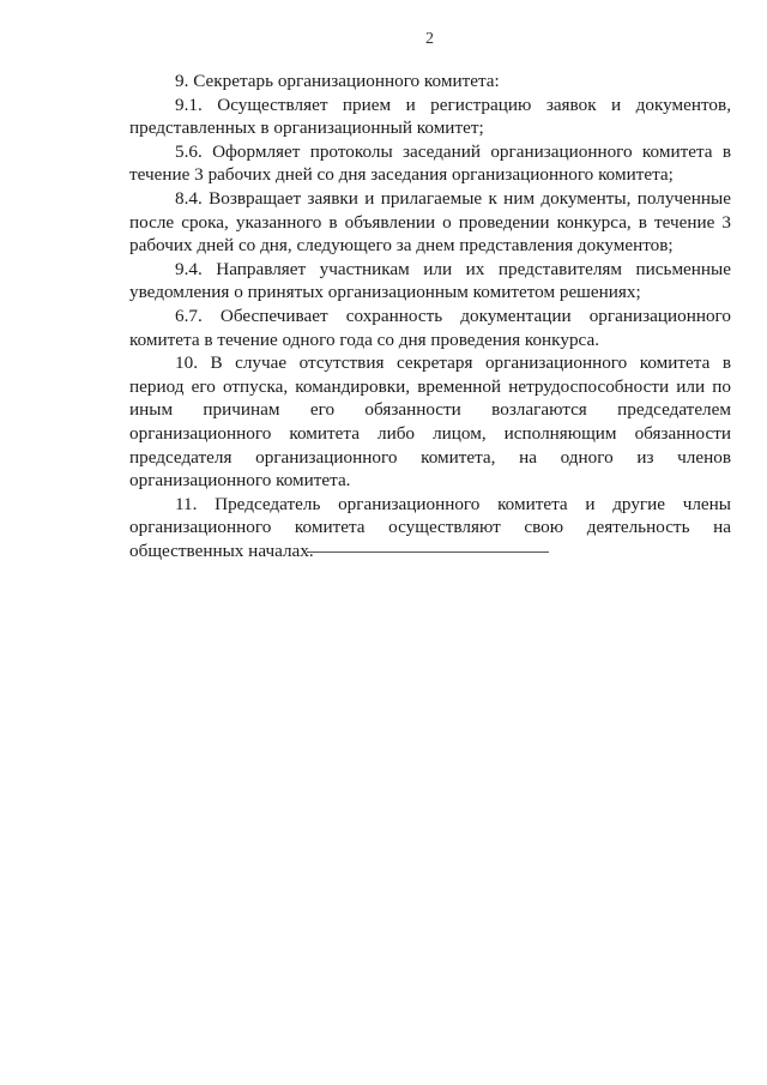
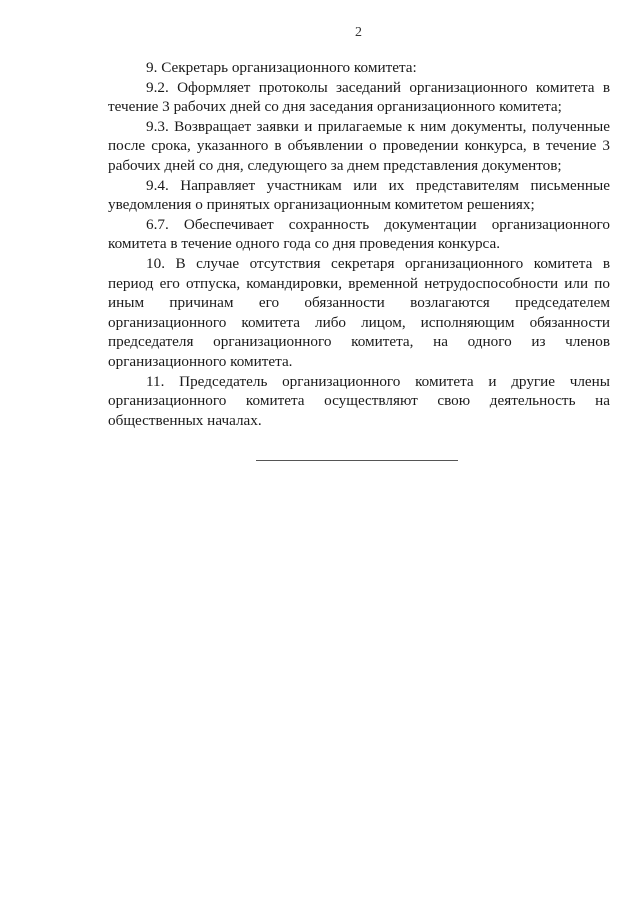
  2
  9. Секретарь организационного комитета:
- 9.1. Осуществляет прием и регистрацию заявок и документов, представленных в организационный комитет;
- 5.6. Оформляет протоколы заседаний организационного комитета в течение 3 рабочих дней со дня заседания организационного комитета;
+ 9.2. Оформляет протоколы заседаний организационного комитета в течение 3 рабочих дней со дня заседания организационного комитета;
- 8.4. Возвращает заявки и прилагаемые к ним документы, полученные после срока, указанного в объявлении о проведении конкурса, в течение 3 рабочих дней со дня, следующего за днем представления документов;
+ 9.3. Возвращает заявки и прилагаемые к ним документы, полученные после срока, указанного в объявлении о проведении конкурса, в течение 3 рабочих дней со дня, следующего за днем представления документов;
  9.4. Направляет участникам или их представителям письменные уведомления о принятых организационным комитетом решениях;
  6.7. Обеспечивает сохранность документации организационного комитета в течение одного года со дня проведения конкурса.
  10. В случае отсутствия секретаря организационного комитета в период его отпуска, командировки, временной нетрудоспособности или по иным причинам его обязанности возлагаются председателем организационного комитета либо лицом, исполняющим обязанности председателя организационного комитета, на одного из членов организационного комитета.
  11. Председатель организационного комитета и другие члены организационного комитета осуществляют свою деятельность на общественных началах.
